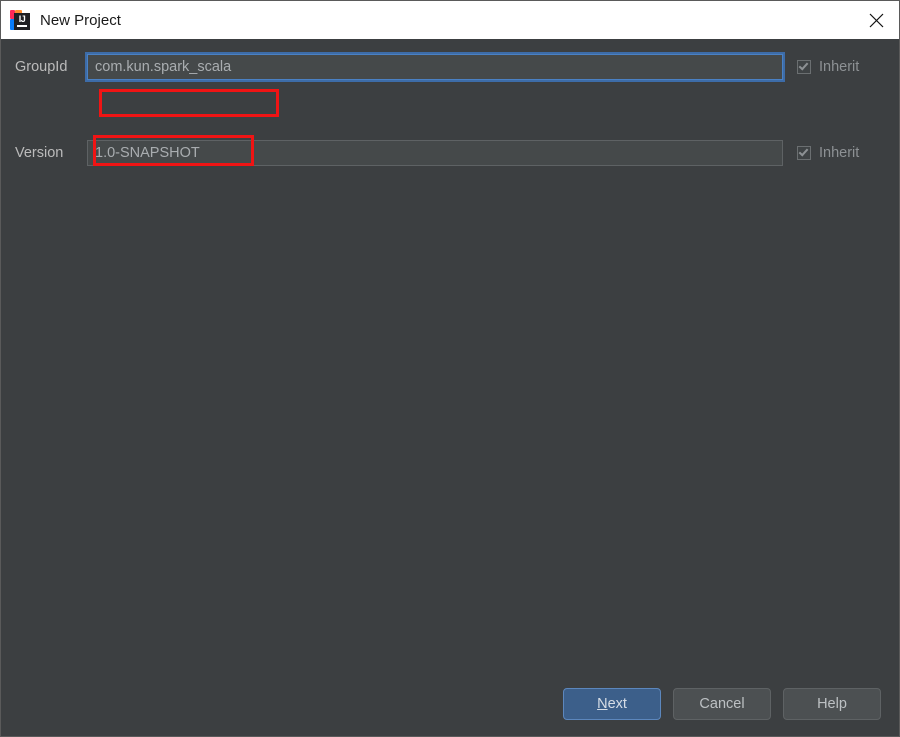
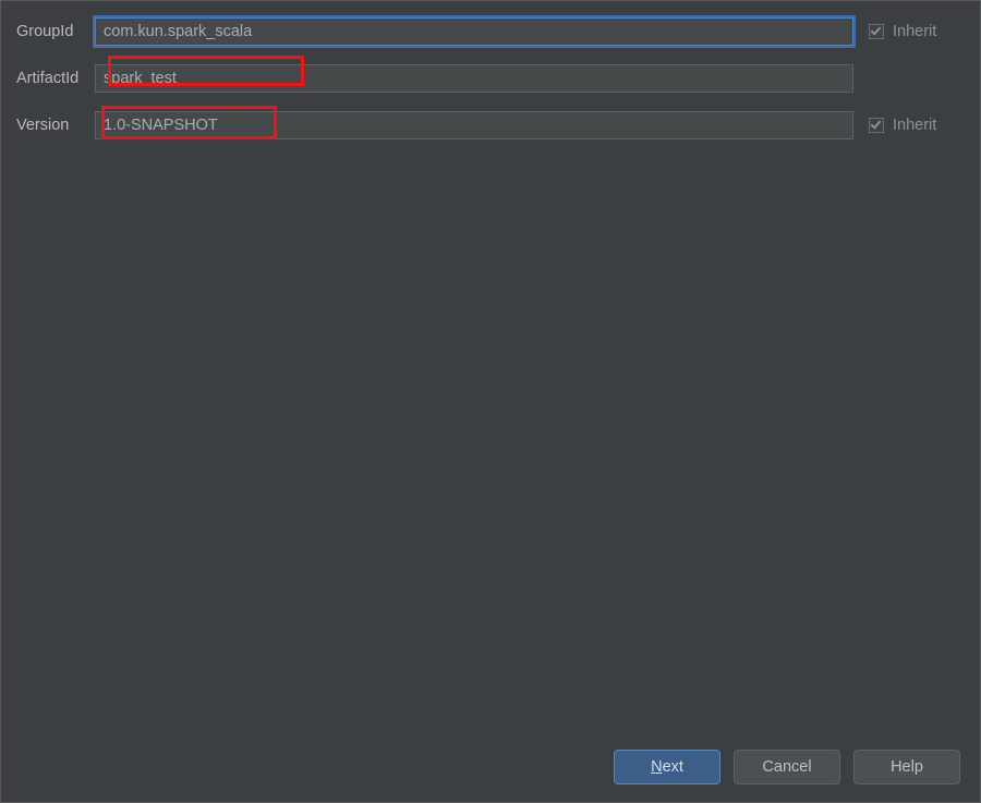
- IJ
- New Project
  GroupId
  com.kun.spark_scala
  Inherit
+ ArtifactId
+ spark_test
  Version
  1.0-SNAPSHOT
  Inherit
  N
  ext
  Cancel
  Help
